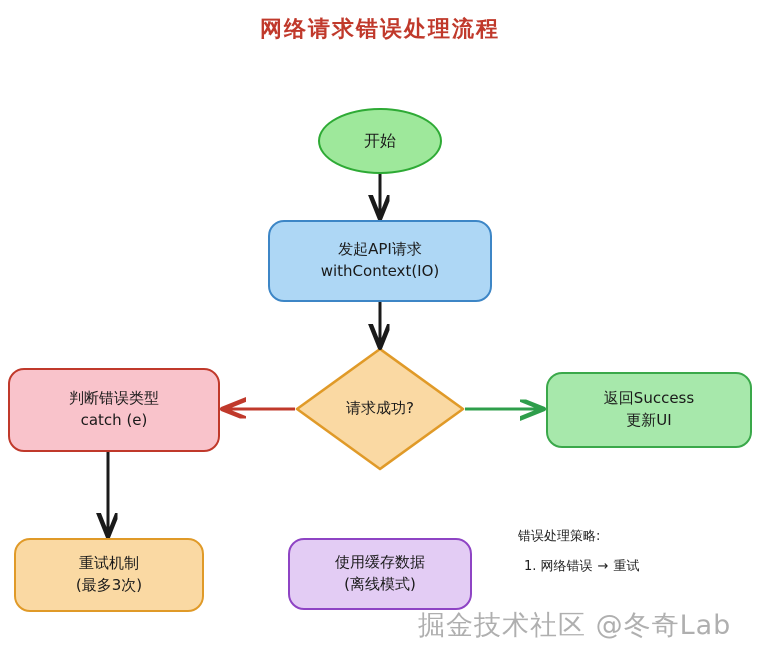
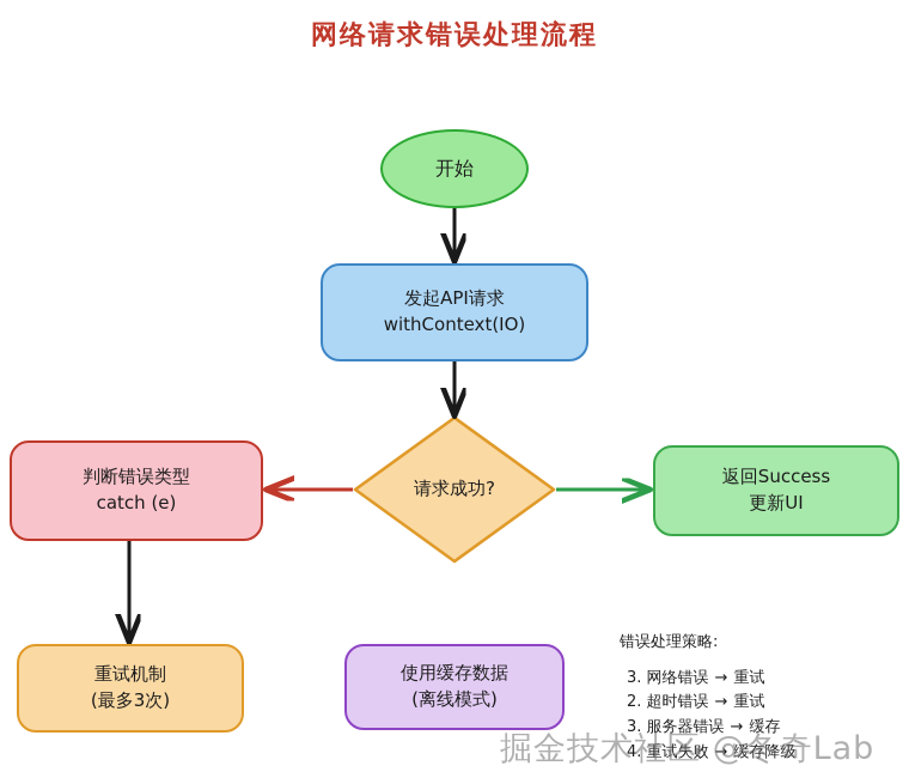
  网络请求错误处理流程
  开始
  发起API请求
  withContext(IO)
  请求成功?
  判断错误类型
  catch (e)
  返回Success
  更新UI
  重试机制
  (最多3次)
  使用缓存数据
  (离线模式)
  错误处理策略:
- 1. 网络错误 → 重试
+ 3. 网络错误 → 重试
+ 2. 超时错误 → 重试
+ 3. 服务器错误 → 缓存
+ 4. 重试失败 → 缓存降级
  掘金技术社区 @冬奇Lab
